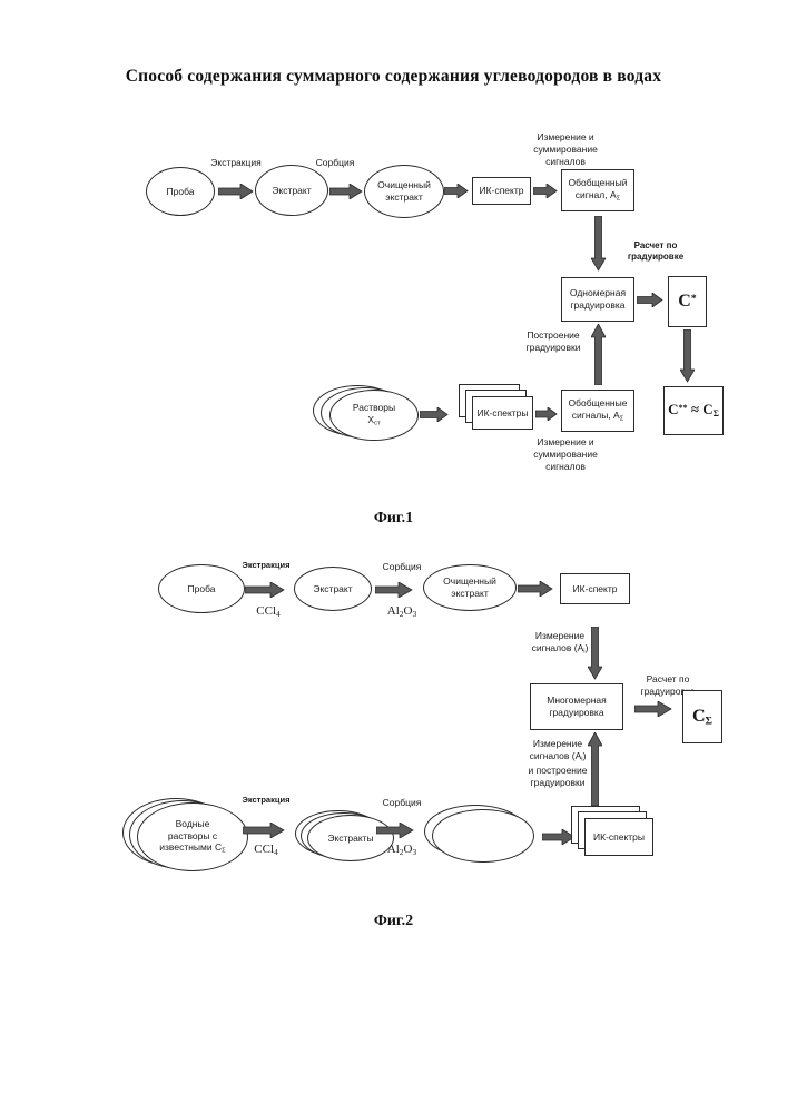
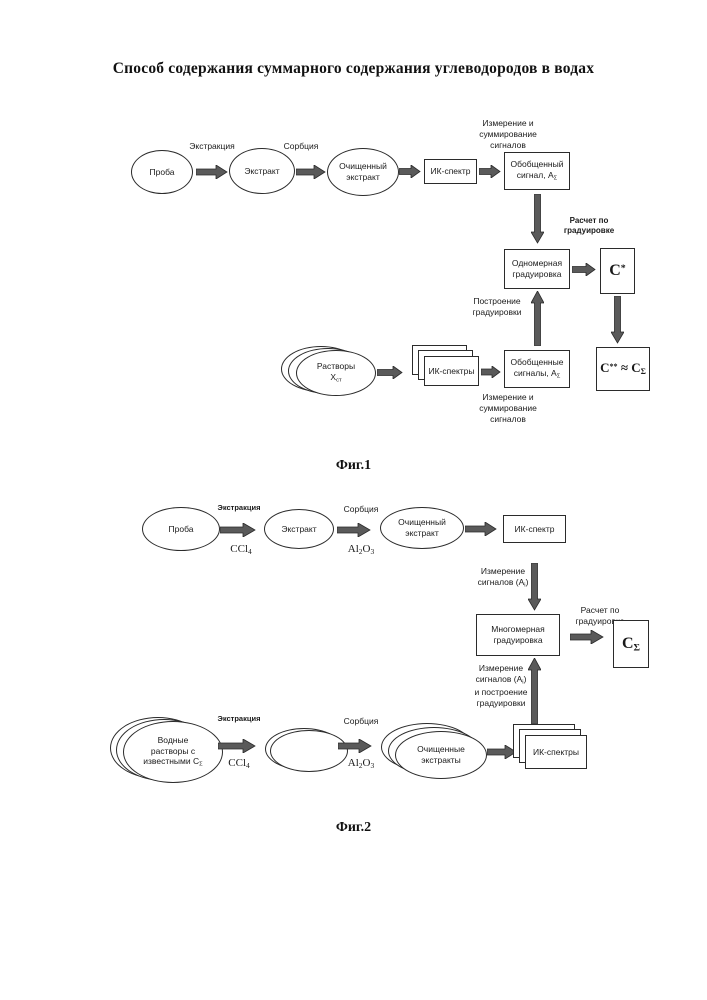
  Способ содержания суммарного содержания углеводородов в водах
  Проба
  Экстракция
  Экстракт
  Сорбция
  Очищенный
  экстракт
  ИК-спектр
  Измерение и
  суммирование
  сигналов
  Обобщенный
  сигнал, A
  Расчет по
  градуировке
  Одномерная
  градуировка
  C*
  Построение
  градуировки
  Растворы
  ИК-спектры
  Обобщенные
  сигналы, A
  Измерение и
  суммирование
  сигналов
  C** ≈ CΣ
  Фиг.1
  Проба
  Экстракция
  CCl4
  Экстракт
  Сорбция
  Al2O3
  Очищенный
  экстракт
  ИК-спектр
  Измерение
  сигналов (A )
  Многомерная
  градуировка
  Расчет по
  градуиро
  CΣ
  Измерение
  сигналов (A )
  и построение
  градуировки
  Водные
  растворы с
  известными C
  Экстракция
  CCl4
- Экстракты
  Сорбция
  Al2O3
+ Очищенные
+ экстракты
  ИК-спектры
  Фиг.2
